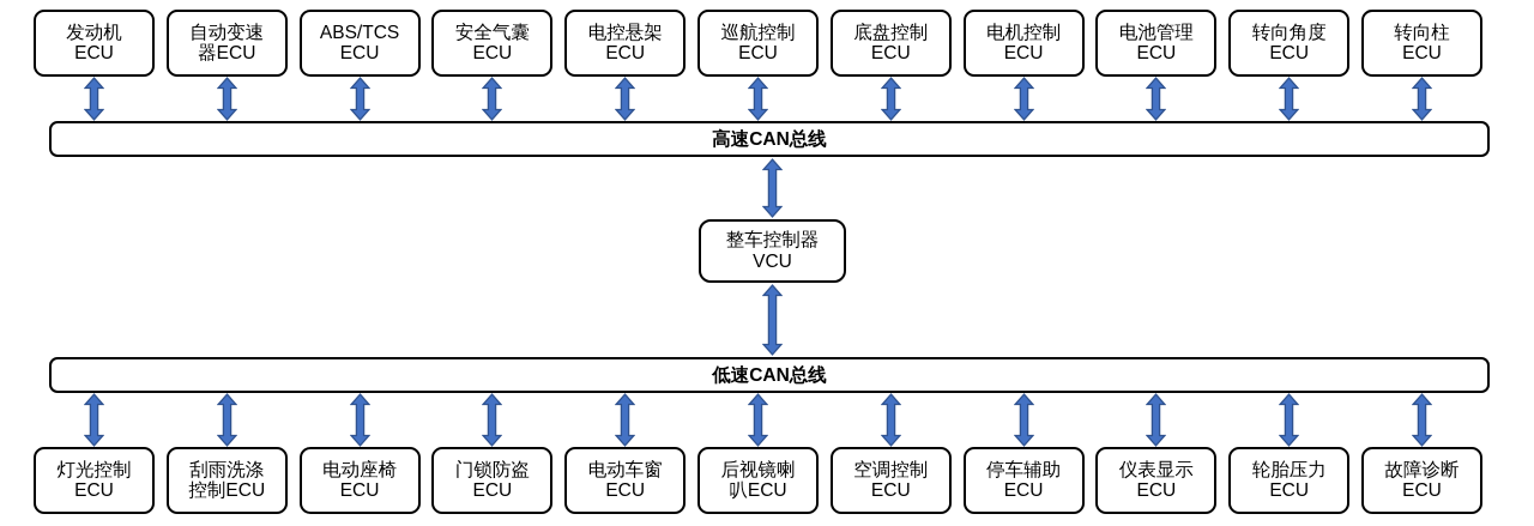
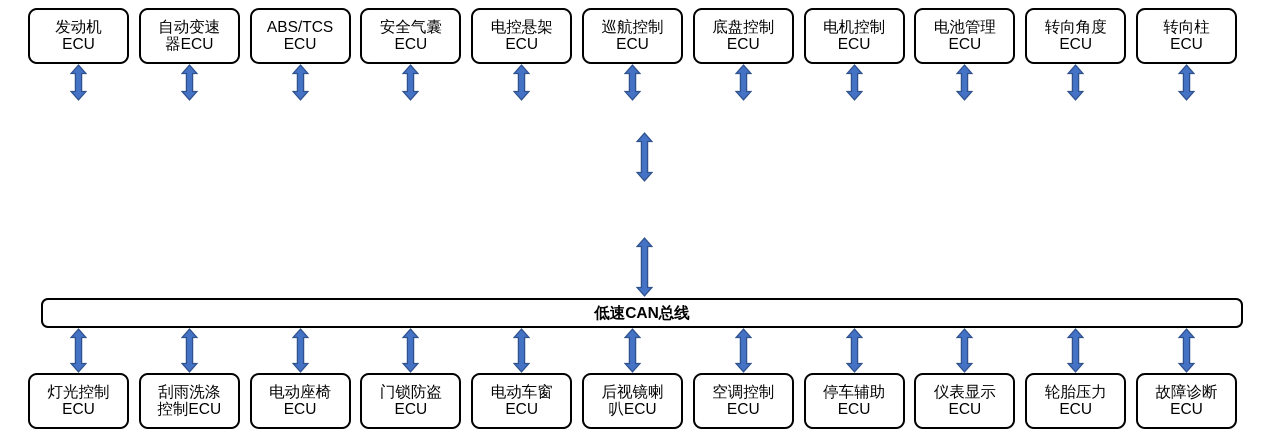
  发动机
  ECU
  自动变速
  器ECU
  ABS/TCS
  ECU
  安全气囊
  ECU
  电控悬架
  ECU
  巡航控制
  ECU
  底盘控制
  ECU
  电机控制
  ECU
  电池管理
  ECU
  转向角度
  ECU
  转向柱
  ECU
- 高速CAN总线
- 整车控制器
- VCU
  低速CAN总线
  灯光控制
  ECU
  刮雨洗涤
  控制ECU
  电动座椅
  ECU
  门锁防盗
  ECU
  电动车窗
  ECU
  后视镜喇
  叭ECU
  空调控制
  ECU
  停车辅助
  ECU
  仪表显示
  ECU
  轮胎压力
  ECU
  故障诊断
  ECU
